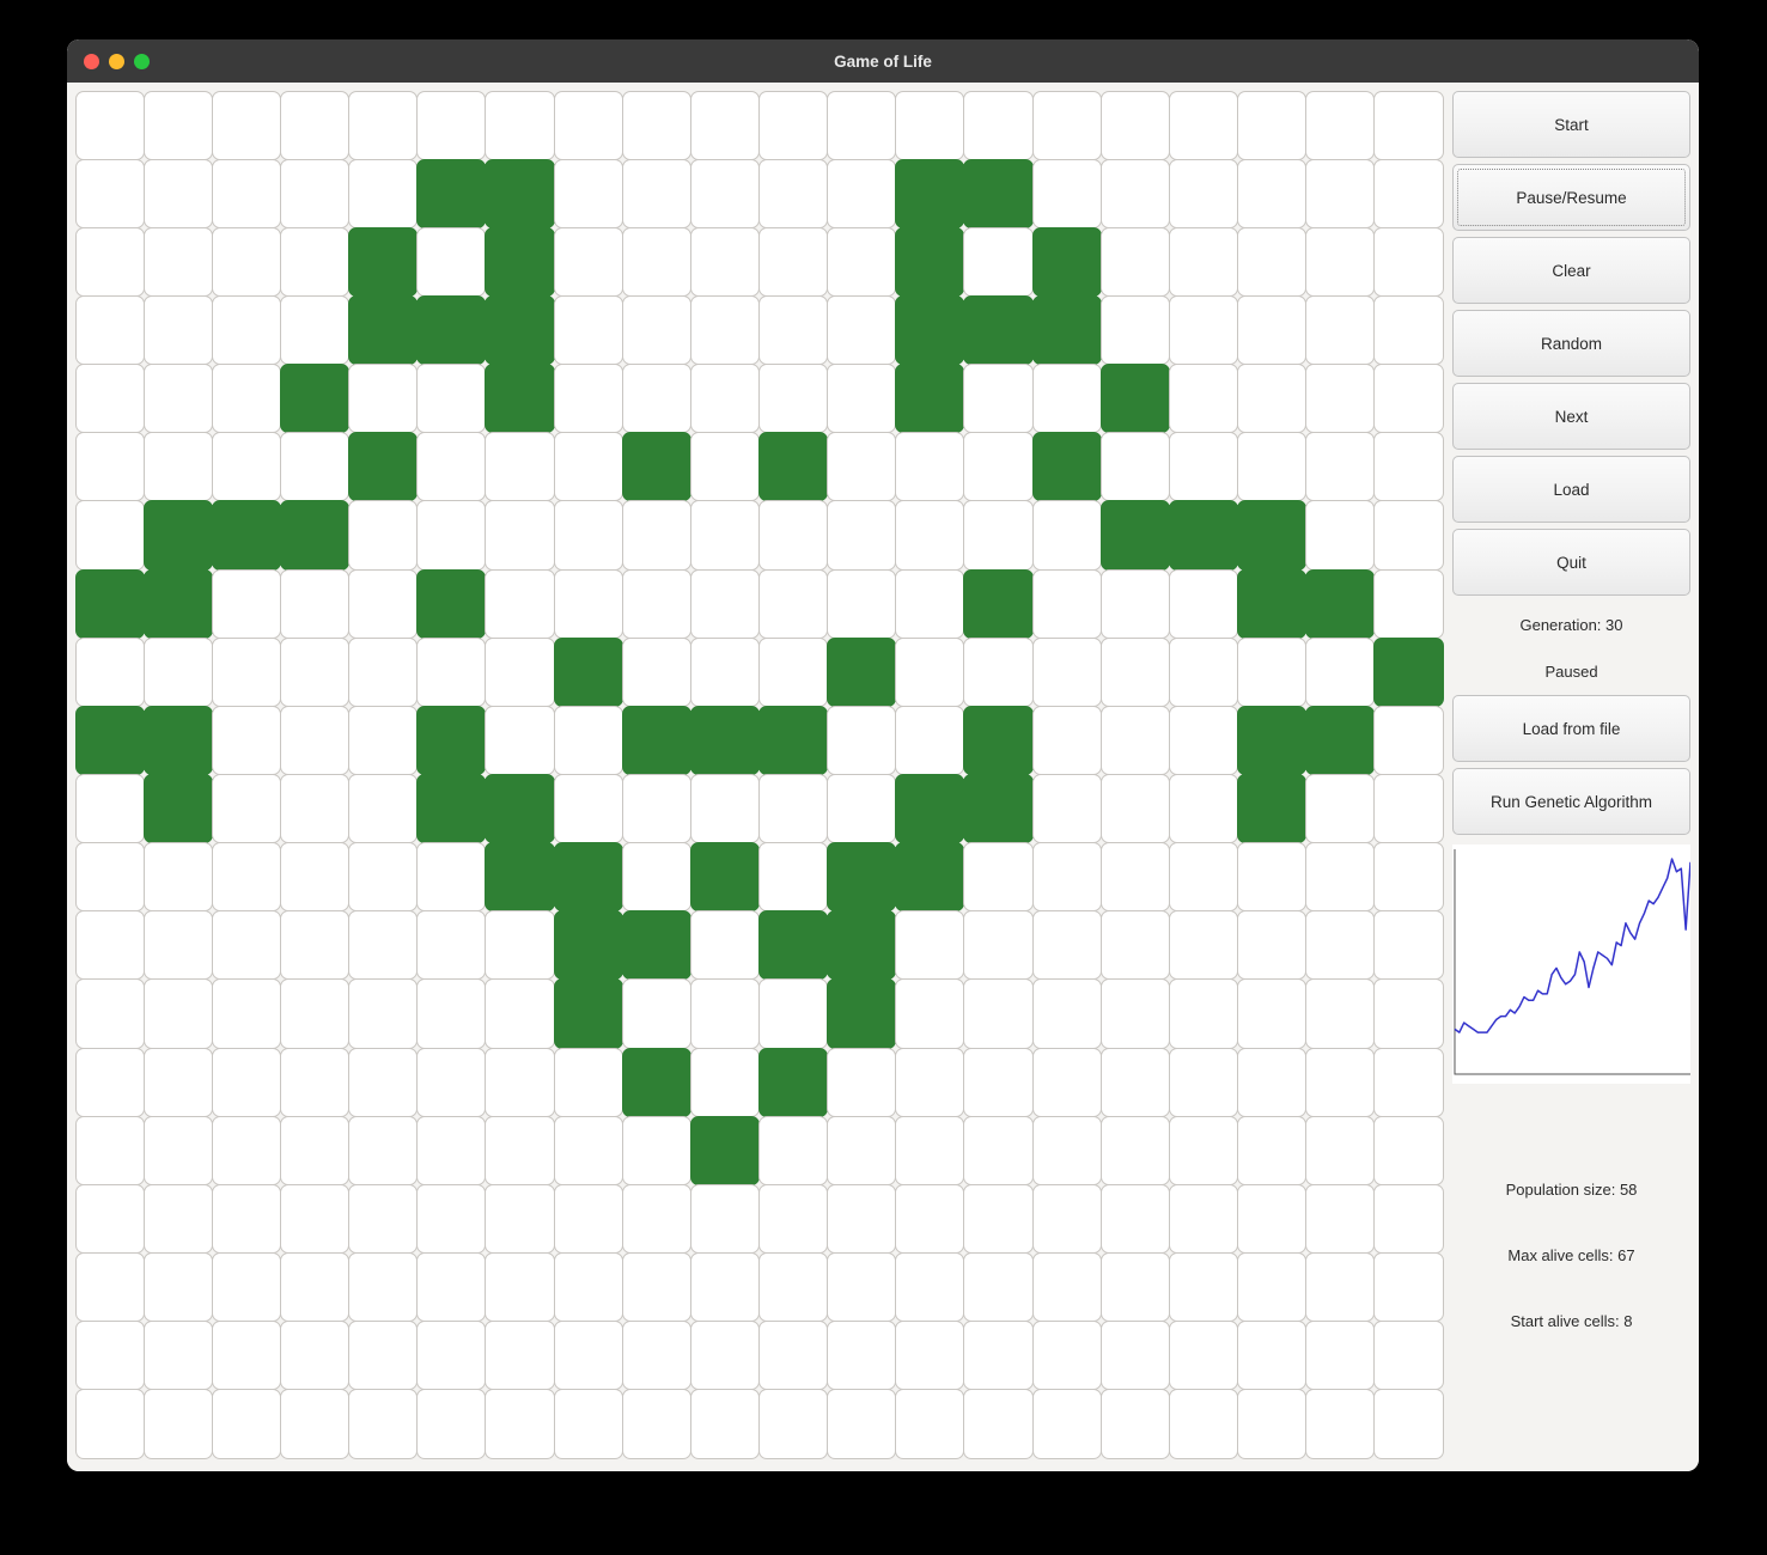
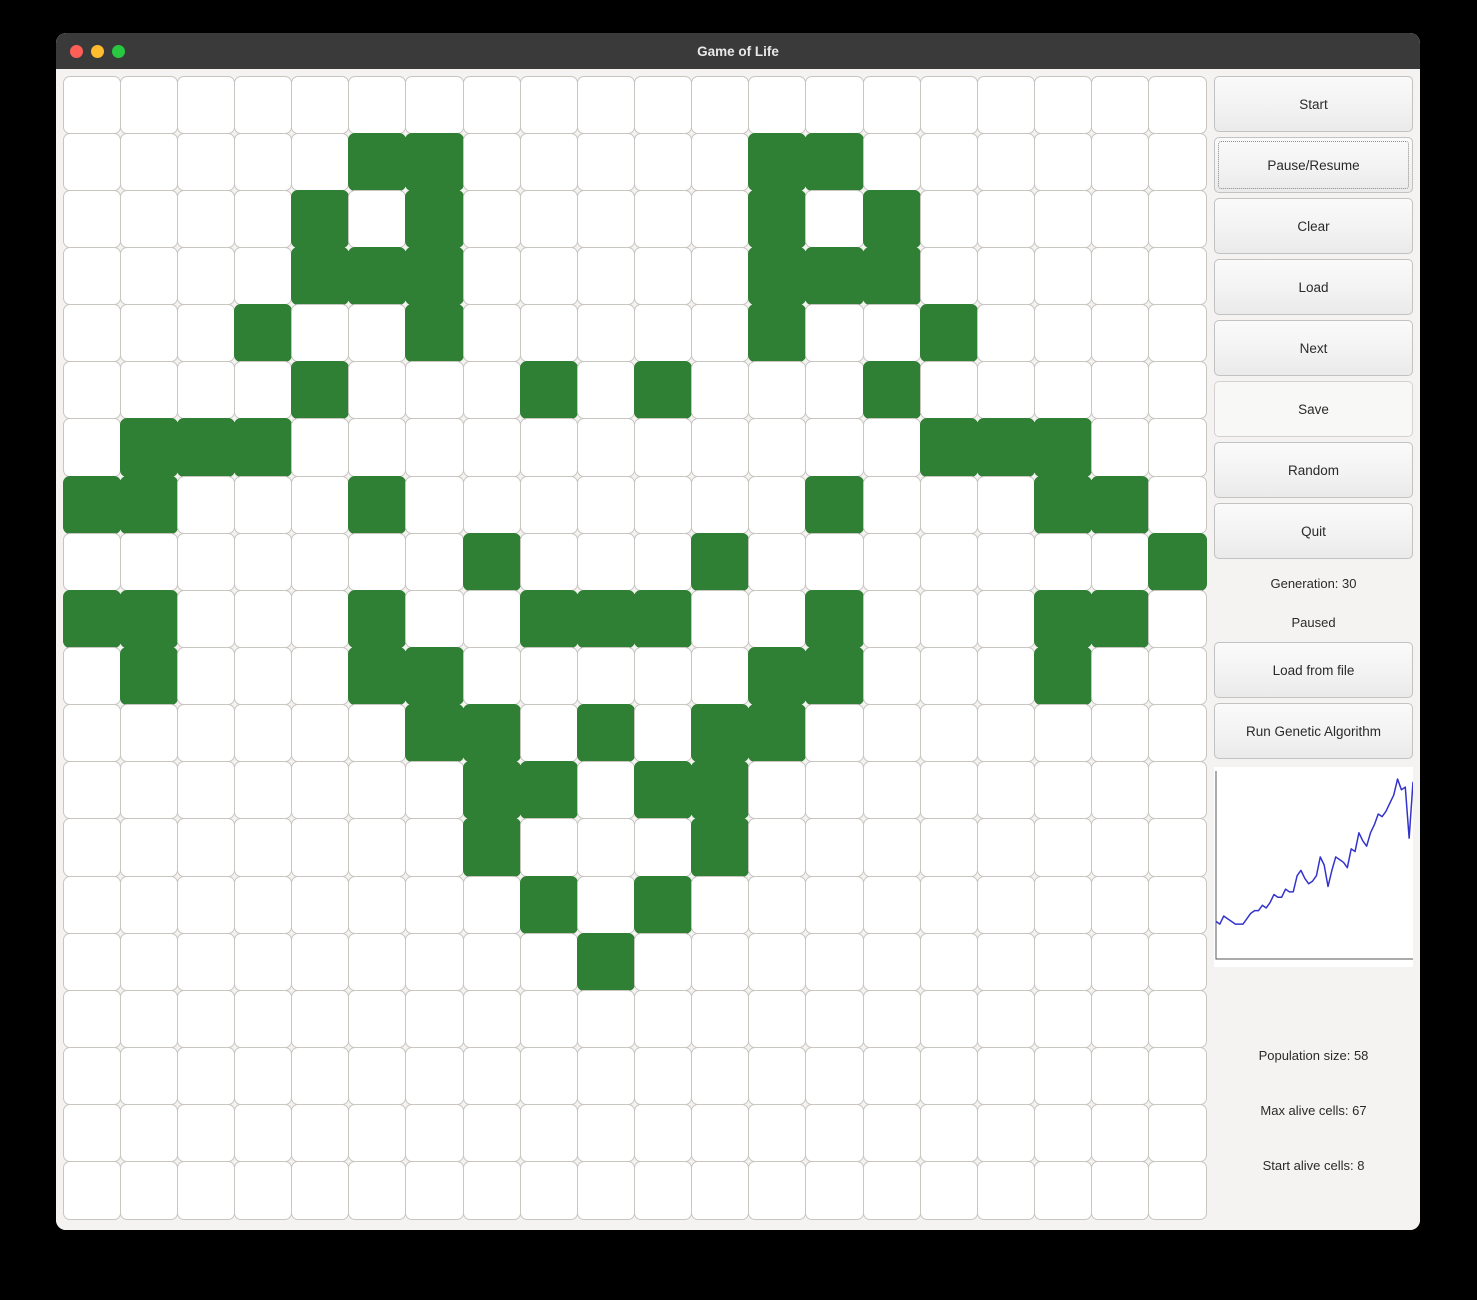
  Game of Life
  Start
  Pause/Resume
  Clear
- Random
+ Load
  Next
+ Save
- Load
+ Random
  Quit
  Generation: 30
  Paused
  Load from file
  Run Genetic Algorithm
  Population size: 58
  Max alive cells: 67
  Start alive cells: 8
